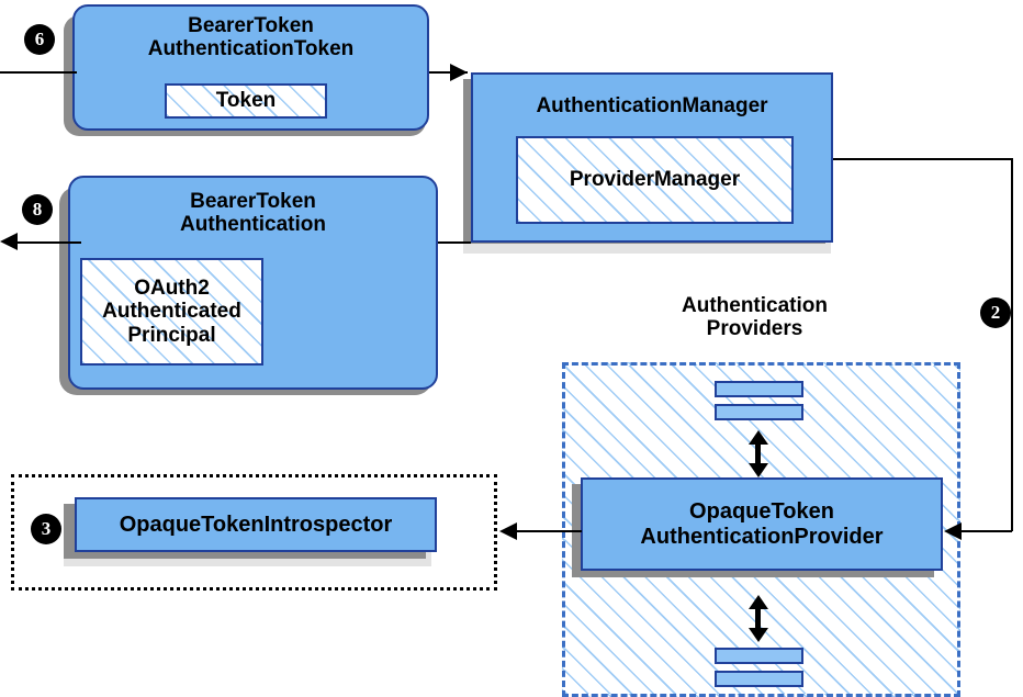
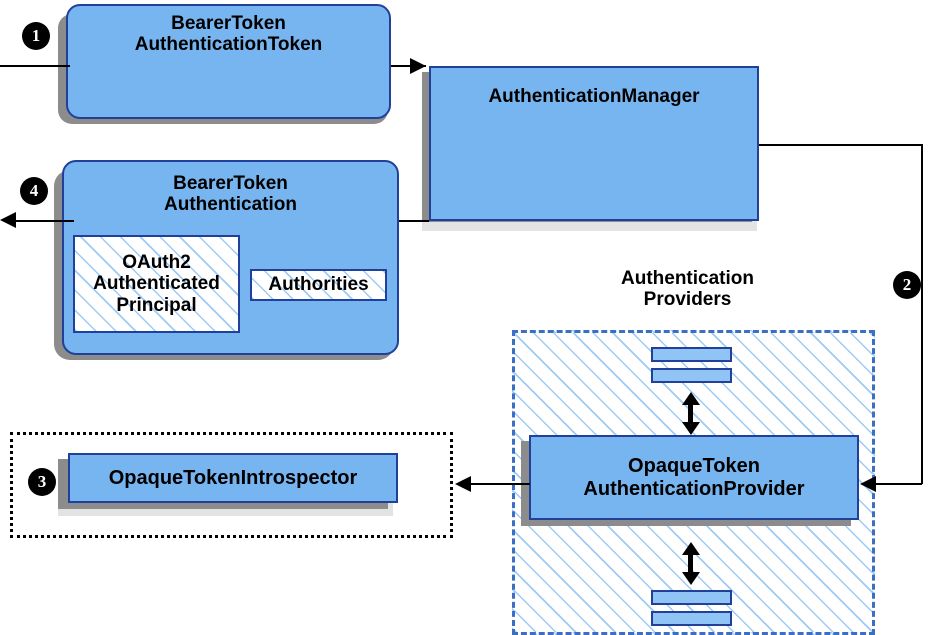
- 6
+ 1
  BearerToken
  AuthenticationToken
- Token
  AuthenticationManager
- ProviderManager
- 8
+ 4
  BearerToken
  Authentication
  OAuth2
  Authenticated
  Principal
+ Authorities
  2
  Authentication
  Providers
  OpaqueToken
  AuthenticationProvider
  3
  OpaqueTokenIntrospector
